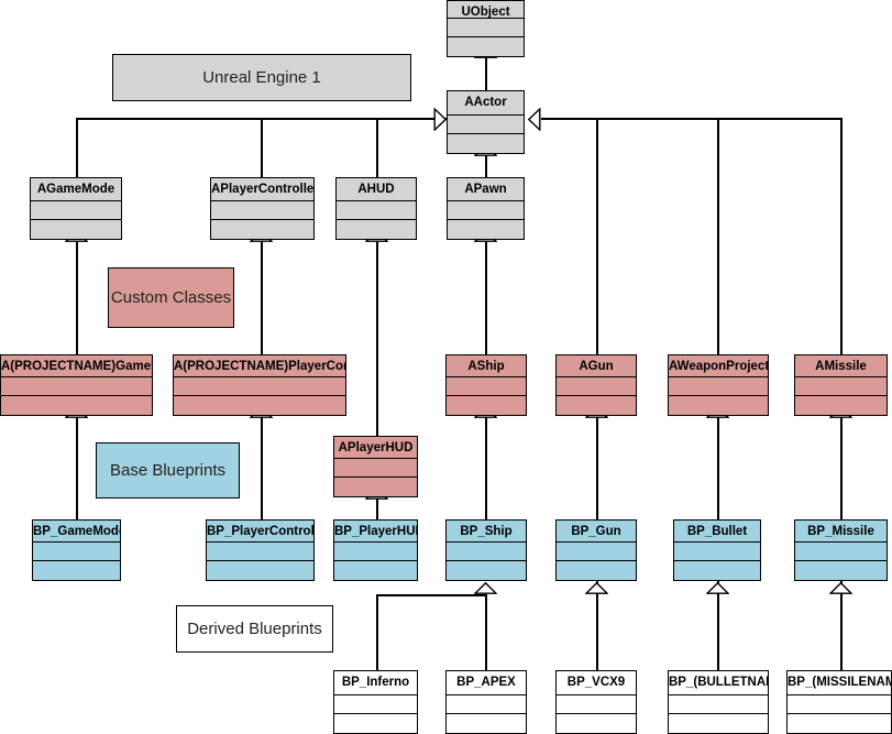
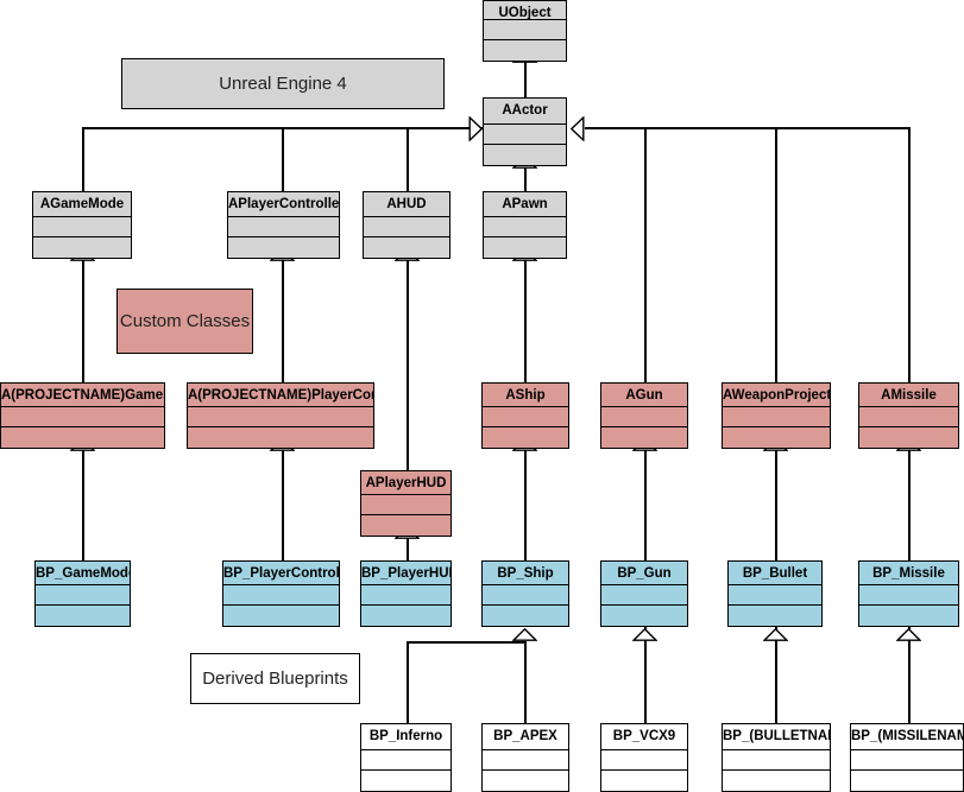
  UObject
  AActor
  AGameMode
  APlayerControlle
  AHUD
  APawn
  A(PROJECTNAME)Game
  A(PROJECTNAME)PlayerCo
  APlayerHUD
  AShip
  AGun
  AWeaponProject
  AMissile
  BP_GameMod
  BP_PlayerControl
  BP_PlayerHU
  BP_Ship
  BP_Gun
  BP_Bullet
  BP_Missile
  BP_Inferno
  BP_APEX
  BP_VCX9
  BP_(BULLETNA
  BP_(MISSILENAM
- Unreal Engine 1
+ Unreal Engine 4
  Custom Classes
- Base Blueprints
  Derived Blueprints
